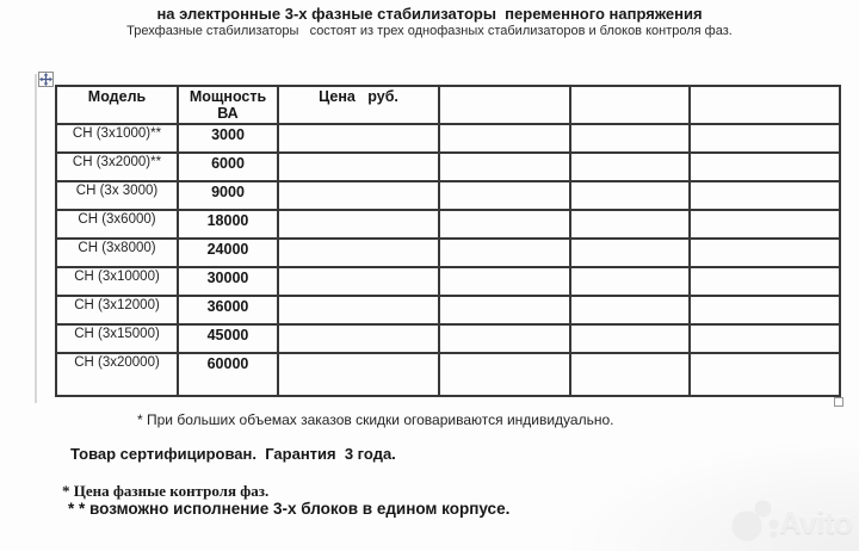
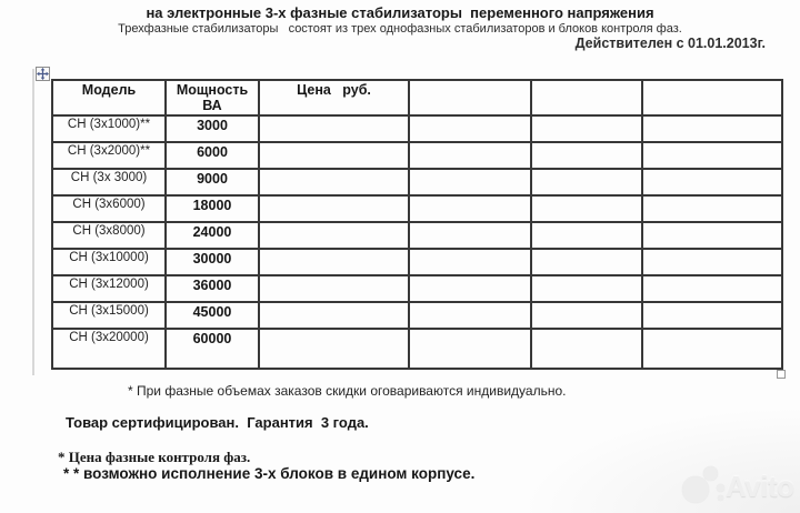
  на электронные 3-х фазные стабилизаторы переменного напряжения
  Трехфазные стабилизаторы состоят из трех однофазных стабилизаторов и блоков контроля фаз.
+ Действителен с 01.01.2013г.
  Модель	Мощность ВА	Цена руб.
  СН (3х1000)**	3000
  СН (3х2000)**	6000
  СН (3х 3000)	9000
  СН (3х6000)	18000
  СН (3х8000)	24000
  СН (3х10000)	30000
  СН (3х12000)	36000
  СН (3х15000)	45000
  СН (3х20000)	60000
- * При больших объемах заказов скидки оговариваются индивидуально.
+ * При фазные объемах заказов скидки оговариваются индивидуально.
  Товар сертифицирован. Гарантия 3 года.
  * Цена фазные контроля фаз.
  * * возможно исполнение 3-х блоков в едином корпусе.
  Avito
